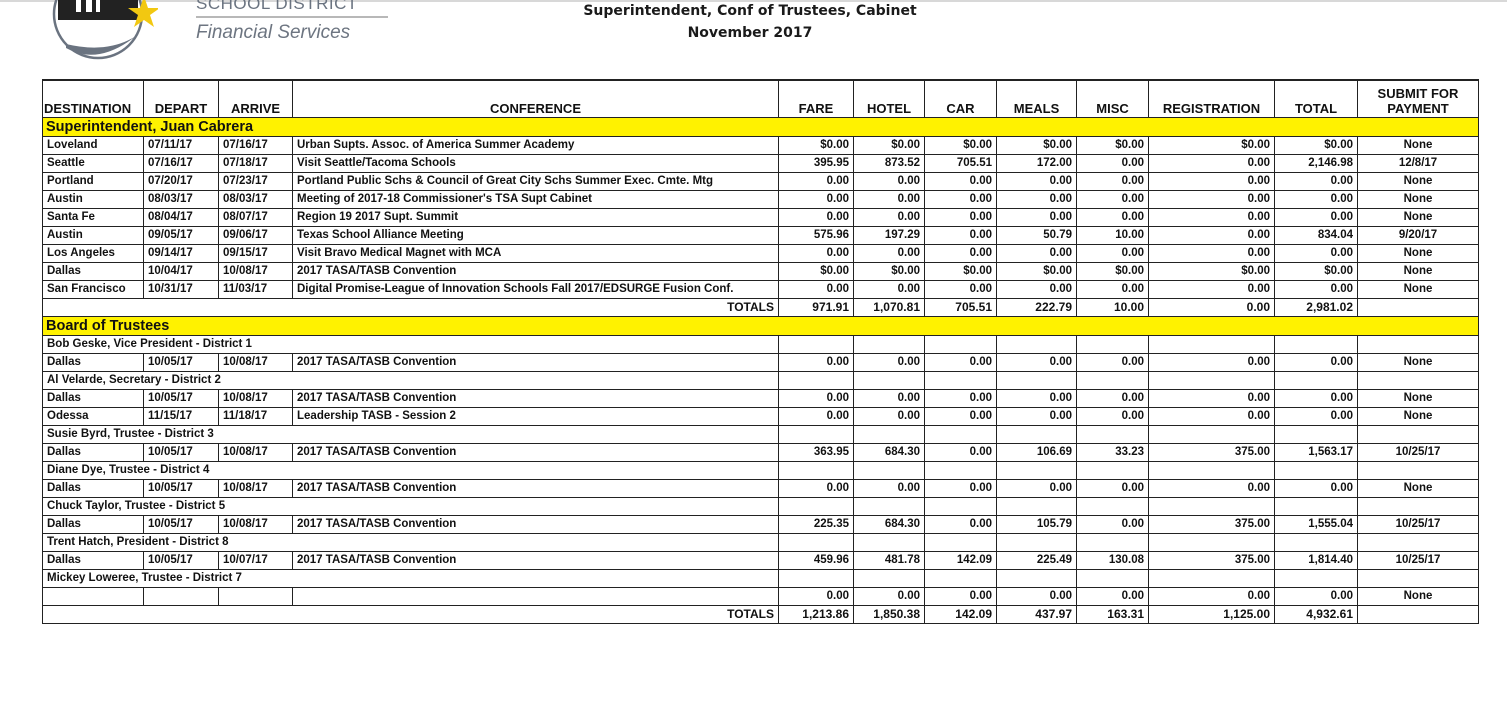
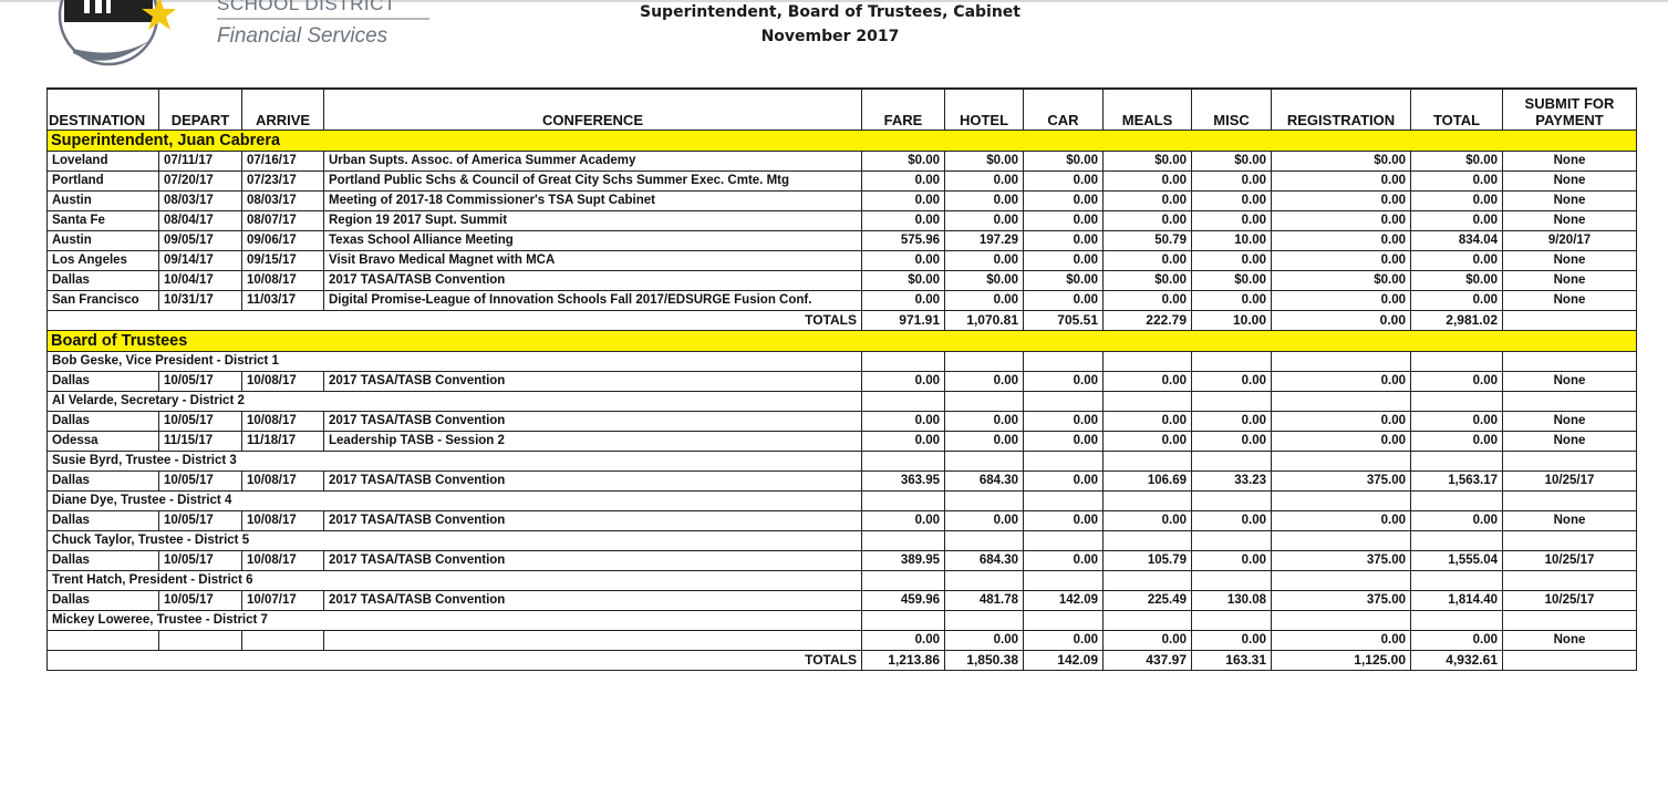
  SCHOOL DISTRICT
  Financial Services
- Superintendent, Conf of Trustees, Cabinet
+ Superintendent, Board of Trustees, Cabinet
  November 2017
  DESTINATION	DEPART	ARRIVE	CONFERENCE	FARE	HOTEL	CAR	MEALS	MISC	REGISTRATION	TOTAL	SUBMIT FORPAYMENT
  Superintendent, Juan Cabrera
  Loveland	07/11/17	07/16/17	Urban Supts. Assoc. of America Summer Academy	$0.00	$0.00	$0.00	$0.00	$0.00	$0.00	$0.00	None
- Seattle	07/16/17	07/18/17	Visit Seattle/Tacoma Schools	395.95	873.52	705.51	172.00	0.00	0.00	2,146.98	12/8/17
  Portland	07/20/17	07/23/17	Portland Public Schs & Council of Great City Schs Summer Exec. Cmte. Mtg	0.00	0.00	0.00	0.00	0.00	0.00	0.00	None
  Austin	08/03/17	08/03/17	Meeting of 2017-18 Commissioner's TSA Supt Cabinet	0.00	0.00	0.00	0.00	0.00	0.00	0.00	None
  Santa Fe	08/04/17	08/07/17	Region 19 2017 Supt. Summit	0.00	0.00	0.00	0.00	0.00	0.00	0.00	None
  Austin	09/05/17	09/06/17	Texas School Alliance Meeting	575.96	197.29	0.00	50.79	10.00	0.00	834.04	9/20/17
  Los Angeles	09/14/17	09/15/17	Visit Bravo Medical Magnet with MCA	0.00	0.00	0.00	0.00	0.00	0.00	0.00	None
  Dallas	10/04/17	10/08/17	2017 TASA/TASB Convention	$0.00	$0.00	$0.00	$0.00	$0.00	$0.00	$0.00	None
  San Francisco	10/31/17	11/03/17	Digital Promise-League of Innovation Schools Fall 2017/EDSURGE Fusion Conf.	0.00	0.00	0.00	0.00	0.00	0.00	0.00	None
  TOTALS	971.91	1,070.81	705.51	222.79	10.00	0.00	2,981.02
  Board of Trustees
  Bob Geske, Vice President - District 1
  Dallas	10/05/17	10/08/17	2017 TASA/TASB Convention	0.00	0.00	0.00	0.00	0.00	0.00	0.00	None
  Al Velarde, Secretary - District 2
  Dallas	10/05/17	10/08/17	2017 TASA/TASB Convention	0.00	0.00	0.00	0.00	0.00	0.00	0.00	None
  Odessa	11/15/17	11/18/17	Leadership TASB - Session 2	0.00	0.00	0.00	0.00	0.00	0.00	0.00	None
  Susie Byrd, Trustee - District 3
  Dallas	10/05/17	10/08/17	2017 TASA/TASB Convention	363.95	684.30	0.00	106.69	33.23	375.00	1,563.17	10/25/17
  Diane Dye, Trustee - District 4
  Dallas	10/05/17	10/08/17	2017 TASA/TASB Convention	0.00	0.00	0.00	0.00	0.00	0.00	0.00	None
  Chuck Taylor, Trustee - District 5
- Dallas	10/05/17	10/08/17	2017 TASA/TASB Convention	225.35	684.30	0.00	105.79	0.00	375.00	1,555.04	10/25/17
+ Dallas	10/05/17	10/08/17	2017 TASA/TASB Convention	389.95	684.30	0.00	105.79	0.00	375.00	1,555.04	10/25/17
- Trent Hatch, President - District 8
+ Trent Hatch, President - District 6
  Dallas	10/05/17	10/07/17	2017 TASA/TASB Convention	459.96	481.78	142.09	225.49	130.08	375.00	1,814.40	10/25/17
  Mickey Loweree, Trustee - District 7
  				0.00	0.00	0.00	0.00	0.00	0.00	0.00	None
  TOTALS	1,213.86	1,850.38	142.09	437.97	163.31	1,125.00	4,932.61
